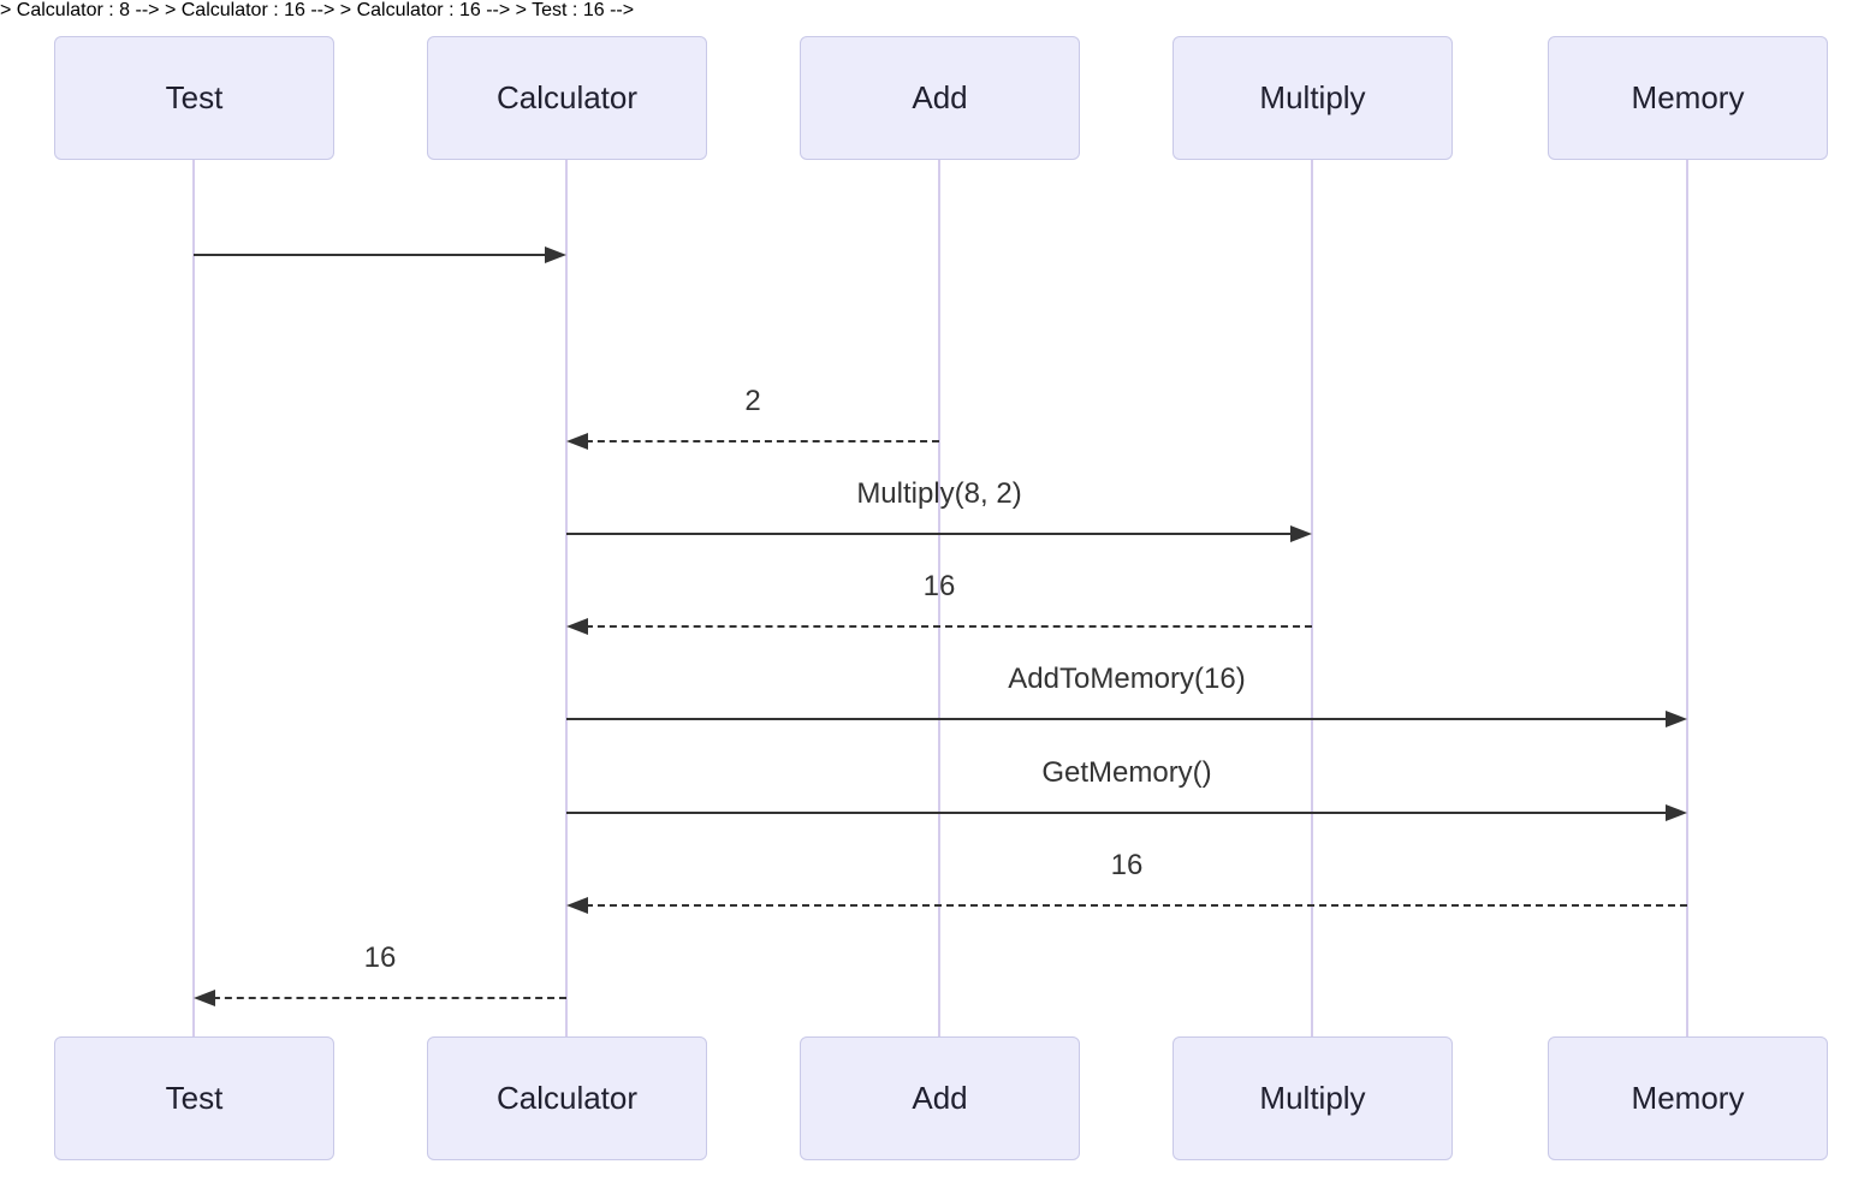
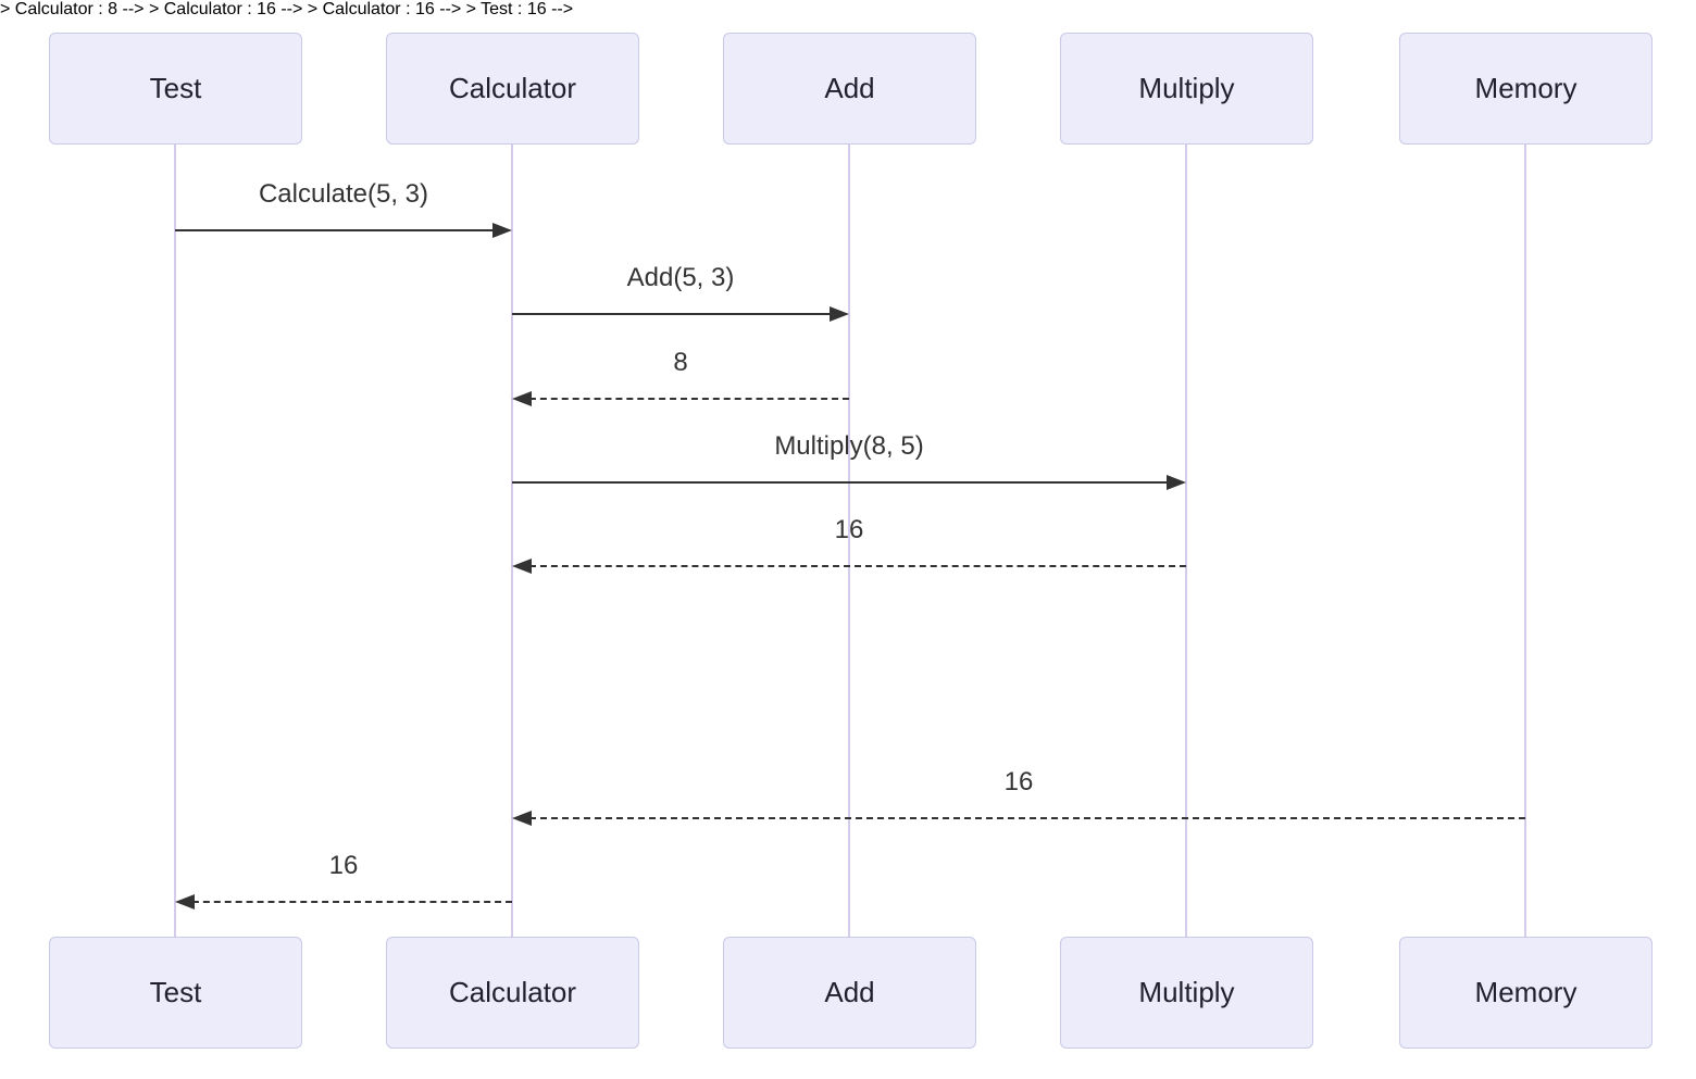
  Test
  Calculator
  Add
  Multiply
  Memory
+ Calculate(5, 3)
+ Add(5, 3)
  > Calculator : 8 -->
- 2
+ 8
- Multiply(8, 2)
+ Multiply(8, 5)
  > Calculator : 16 -->
  16
- AddToMemory(16)
- GetMemory()
  > Calculator : 16 -->
  16
  > Test : 16 -->
  16
  Test
  Calculator
  Add
  Multiply
  Memory
